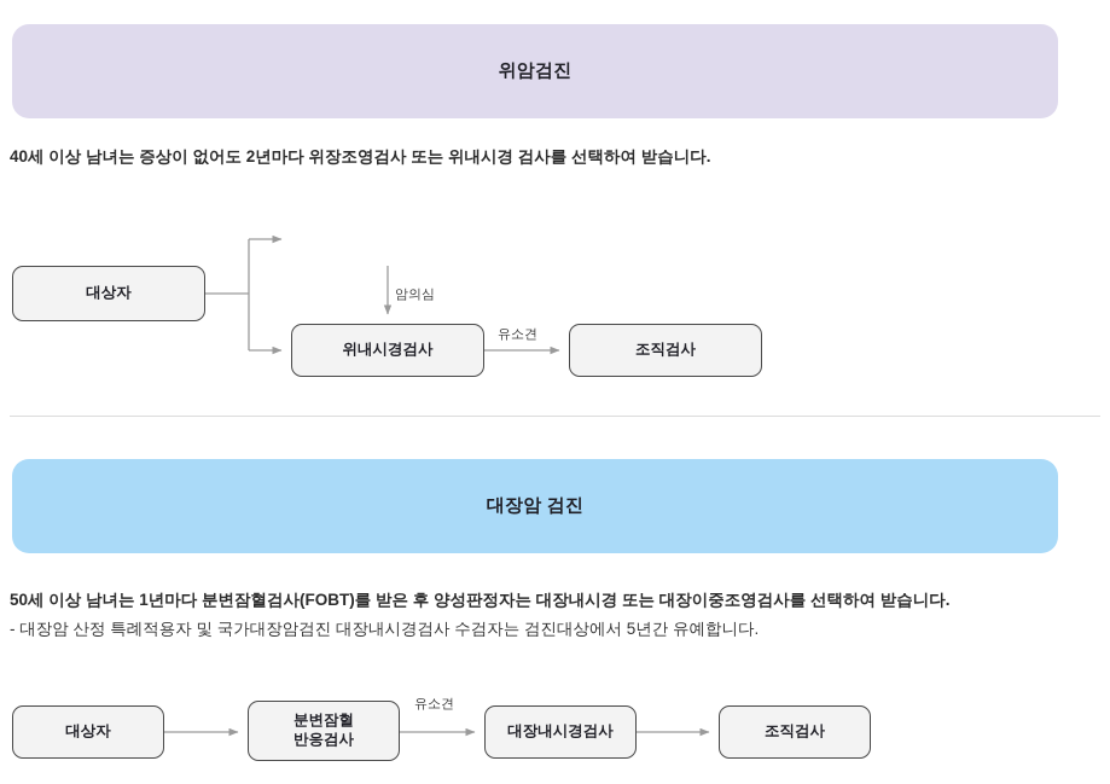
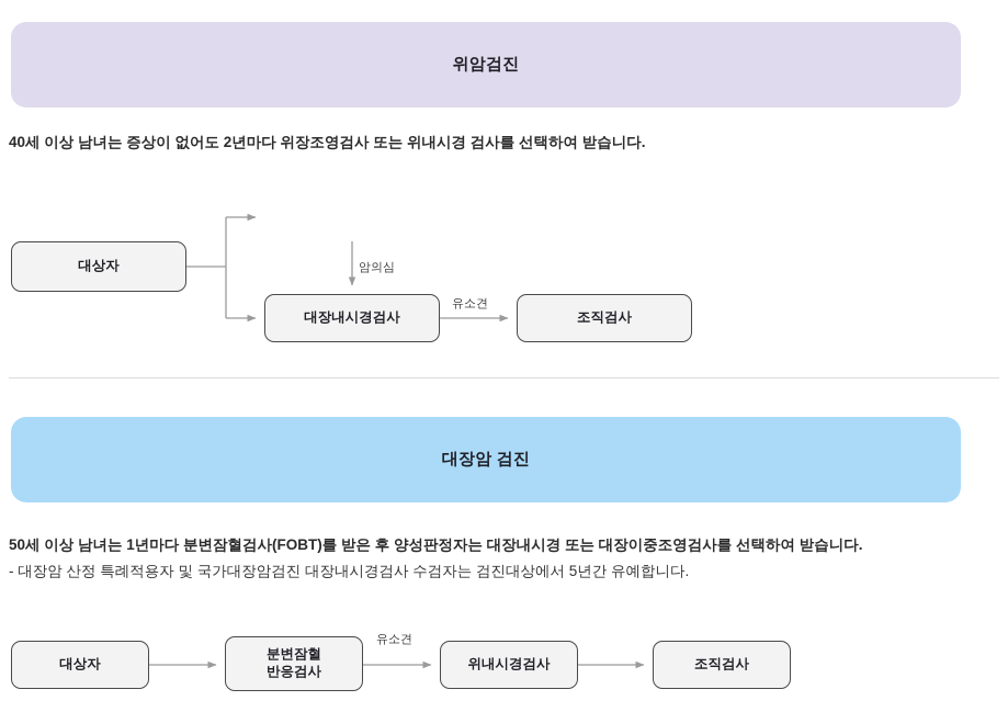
  위암검진
  40세 이상 남녀는 증상이 없어도 2년마다 위장조영검사 또는 위내시경 검사를 선택하여 받습니다.
  대상자
- 위내시경검사
+ 대장내시경검사
  조직검사
  암의심
  유소견
  대장암 검진
  50세 이상 남녀는 1년마다 분변잠혈검사(FOBT)를 받은 후 양성판정자는 대장내시경 또는 대장이중조영검사를 선택하여 받습니다.
  - 대장암 산정 특례적용자 및 국가대장암검진 대장내시경검사 수검자는 검진대상에서 5년간 유예합니다.
  대상자
  분변잠혈
  반응검사
- 대장내시경검사
+ 위내시경검사
  조직검사
  유소견
